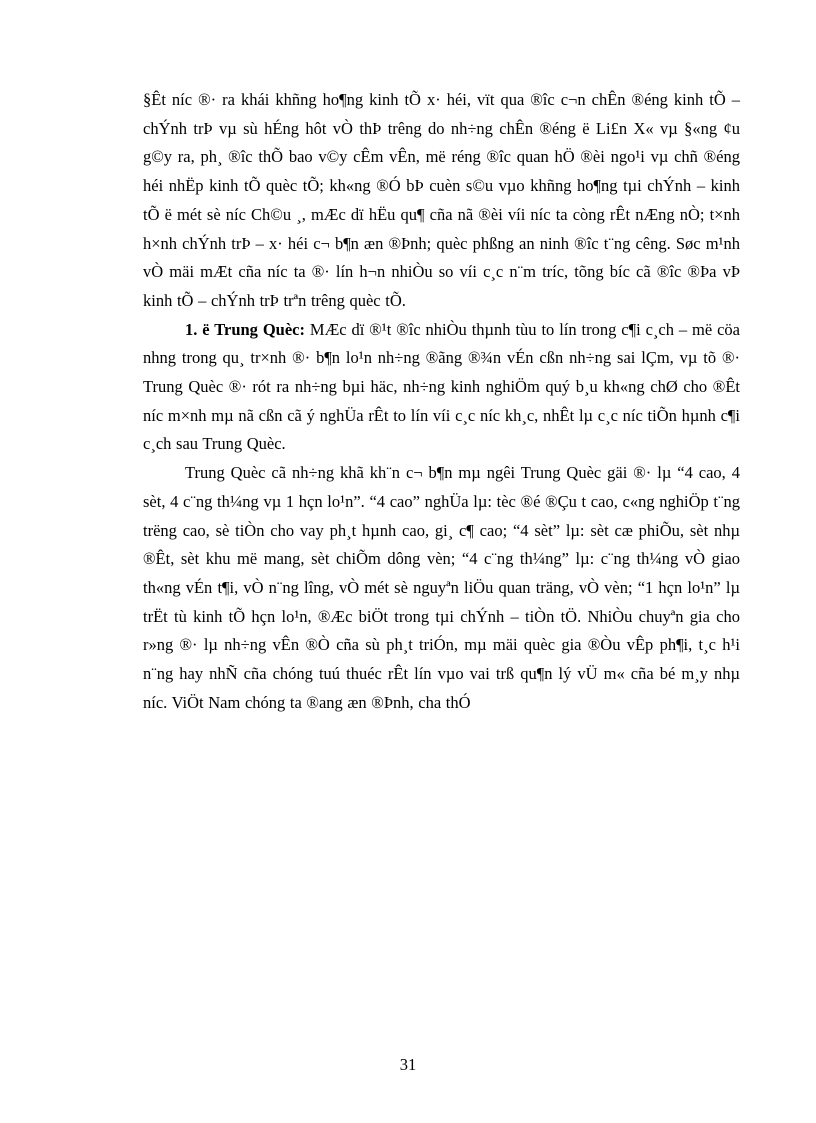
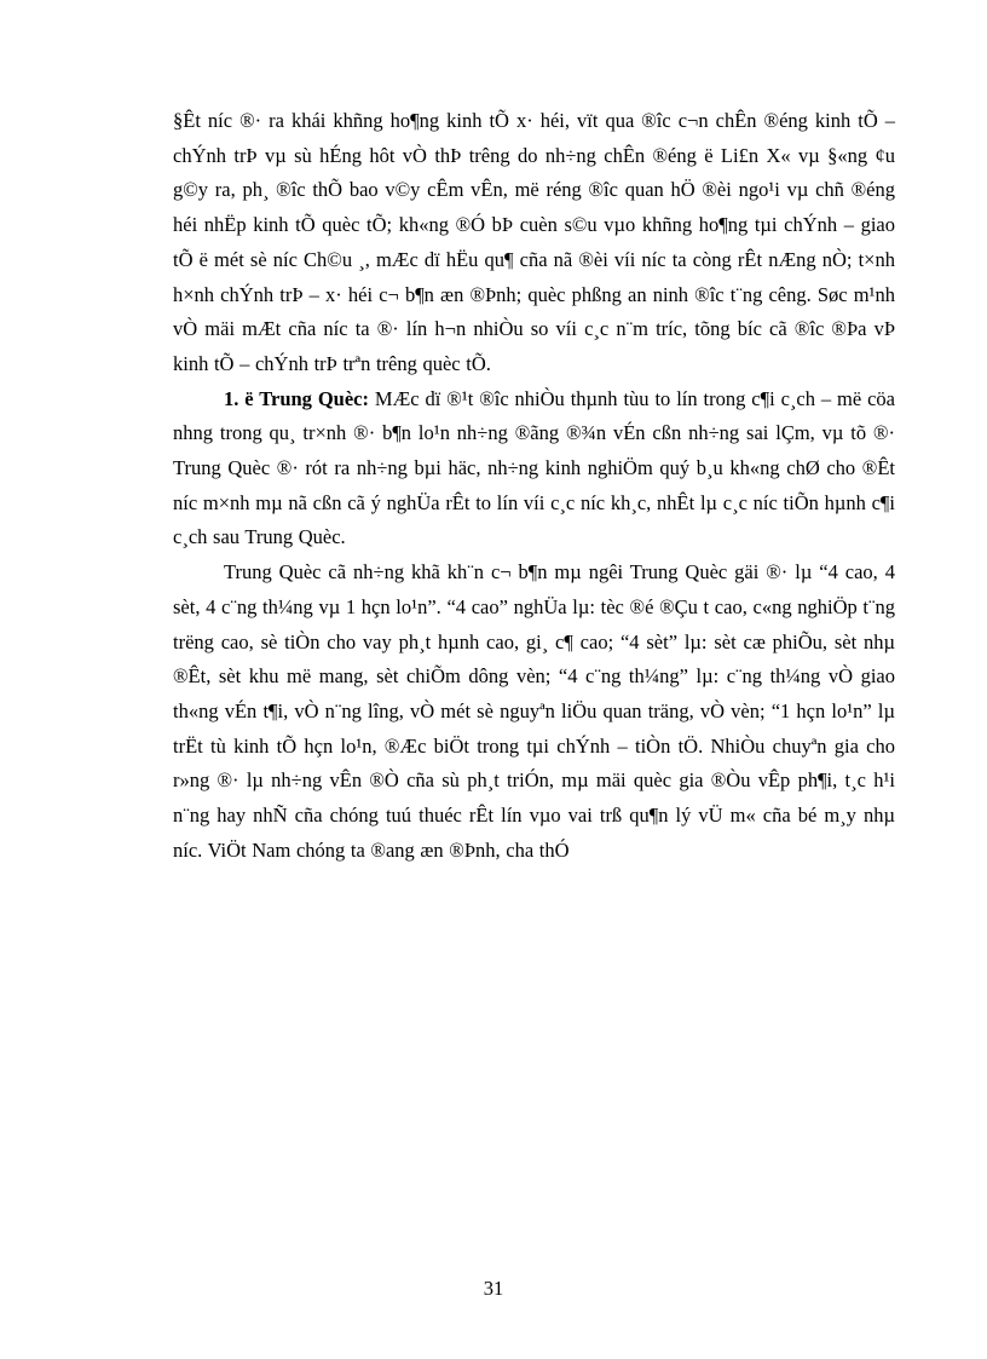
- §Êt níc ®· ra khái khñng ho¶ng kinh tÕ x· héi, vït qua ®îc c¬n chÊn ®éng kinh tÕ – chÝnh trÞ vµ sù hÉng hôt vÒ thÞ trêng do nh÷ng chÊn ®éng ë Li£n X« vµ §«ng ¢u g©y ra, ph¸ ®îc thÕ bao v©y cÊm vÊn, më réng ®îc quan hÖ ®èi ngo¹i vµ chñ ®éng héi nhËp kinh tÕ quèc tÕ; kh«ng ®Ó bÞ cuèn s©u vµo khñng ho¶ng tµi chÝnh – kinh tÕ ë mét sè níc Ch©u ¸, mÆc dï hËu qu¶ cña nã ®èi víi níc ta còng rÊt nÆng nÒ; t×nh h×nh chÝnh trÞ – x· héi c¬ b¶n æn ®Þnh; quèc phßng an ninh ®îc t¨ng cêng. Søc m¹nh vÒ mäi mÆt cña níc ta ®· lín h¬n nhiÒu so víi c¸c n¨m tríc, tõng bíc cã ®îc ®Þa vÞ kinh tÕ – chÝnh trÞ trªn trêng quèc tÕ.
+ §Êt níc ®· ra khái khñng ho¶ng kinh tÕ x· héi, vït qua ®îc c¬n chÊn ®éng kinh tÕ – chÝnh trÞ vµ sù hÉng hôt vÒ thÞ trêng do nh÷ng chÊn ®éng ë Li£n X« vµ §«ng ¢u g©y ra, ph¸ ®îc thÕ bao v©y cÊm vÊn, më réng ®îc quan hÖ ®èi ngo¹i vµ chñ ®éng héi nhËp kinh tÕ quèc tÕ; kh«ng ®Ó bÞ cuèn s©u vµo khñng ho¶ng tµi chÝnh – giao tÕ ë mét sè níc Ch©u ¸, mÆc dï hËu qu¶ cña nã ®èi víi níc ta còng rÊt nÆng nÒ; t×nh h×nh chÝnh trÞ – x· héi c¬ b¶n æn ®Þnh; quèc phßng an ninh ®îc t¨ng cêng. Søc m¹nh vÒ mäi mÆt cña níc ta ®· lín h¬n nhiÒu so víi c¸c n¨m tríc, tõng bíc cã ®îc ®Þa vÞ kinh tÕ – chÝnh trÞ trªn trêng quèc tÕ.
  1. ë Trung Quèc: MÆc dï ®¹t ®îc nhiÒu thµnh tùu to lín trong c¶i c¸ch – më cöa nhng trong qu¸ tr×nh ®· b¶n lo¹n nh÷ng ®ãng ®¾n vÉn cßn nh÷ng sai lÇm, vµ tõ ®· Trung Quèc ®· rót ra nh÷ng bµi häc, nh÷ng kinh nghiÖm quý b¸u kh«ng chØ cho ®Êt níc m×nh mµ nã cßn cã ý nghÜa rÊt to lín víi c¸c níc kh¸c, nhÊt lµ c¸c níc tiÕn hµnh c¶i c¸ch sau Trung Quèc.
  Trung Quèc cã nh÷ng khã kh¨n c¬ b¶n mµ ngêi Trung Quèc gäi ®· lµ “4 cao, 4 sèt, 4 c¨ng th¼ng vµ 1 hçn lo¹n”. “4 cao” nghÜa lµ: tèc ®é ®Çu t cao, c«ng nghiÖp t¨ng trëng cao, sè tiÒn cho vay ph¸t hµnh cao, gi¸ c¶ cao; “4 sèt” lµ: sèt cæ phiÕu, sèt nhµ ®Êt, sèt khu më mang, sèt chiÕm dông vèn; “4 c¨ng th¼ng” lµ: c¨ng th¼ng vÒ giao th«ng vÉn t¶i, vÒ n¨ng lîng, vÒ mét sè nguyªn liÖu quan träng, vÒ vèn; “1 hçn lo¹n” lµ trËt tù kinh tÕ hçn lo¹n, ®Æc biÖt trong tµi chÝnh – tiÒn tÖ. NhiÒu chuyªn gia cho r»ng ®· lµ nh÷ng vÊn ®Ò cña sù ph¸t triÓn, mµ mäi quèc gia ®Òu vÊp ph¶i, t¸c h¹i n¨ng hay nhÑ cña chóng tuú thuéc rÊt lín vµo vai trß qu¶n lý vÜ m« cña bé m¸y nhµ níc. ViÖt Nam chóng ta ®ang æn ®Þnh, cha thÓ
  31
